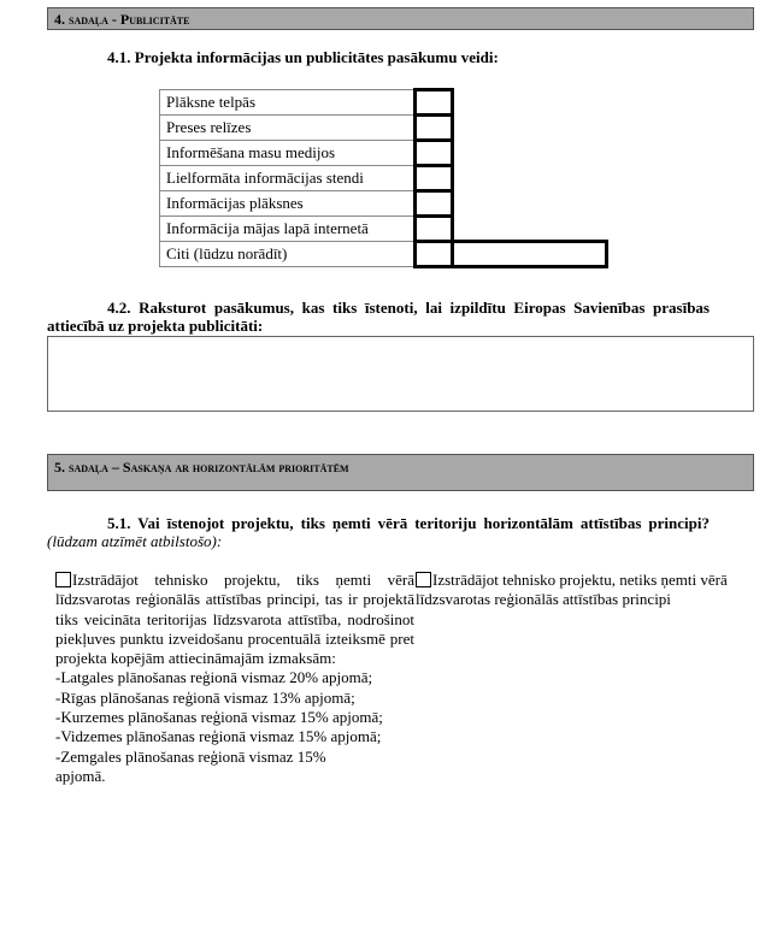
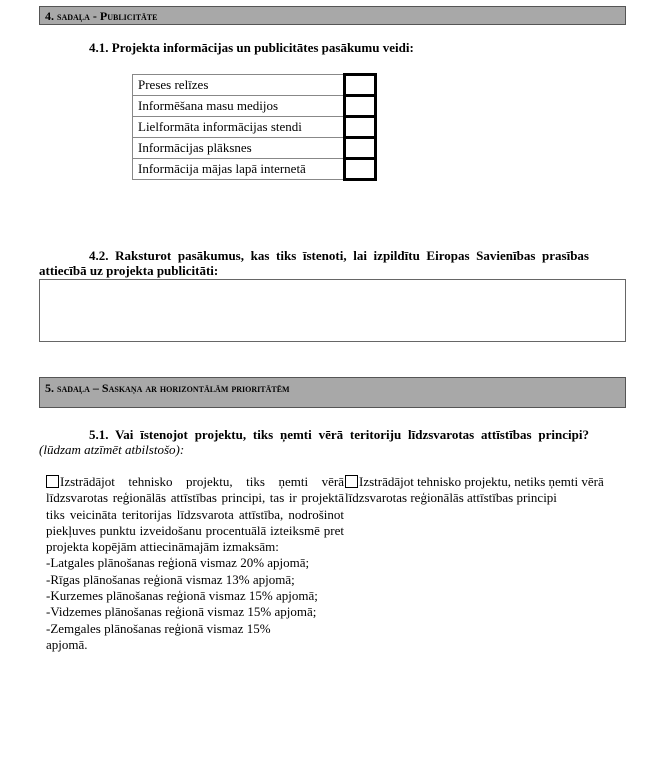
  4. sadaļa - Publicitāte
  4.1. Projekta informācijas un publicitātes pasākumu veidi:
- Plāksne telpās
  Preses relīzes
  Informēšana masu medijos
  Lielformāta informācijas stendi
  Informācijas plāksnes
  Informācija mājas lapā internetā
- Citi (lūdzu norādīt)
  4.2. Raksturot pasākumus, kas tiks īstenoti, lai izpildītu Eiropas Savienības prasības attiecībā uz projekta publicitāti:
  5. sadaļa – Saskaņa ar horizontālām prioritātēm
- 5.1. Vai īstenojot projektu, tiks ņemti vērā teritoriju horizontālām attīstības principi? (lūdzam atzīmēt atbilstošo):
+ 5.1. Vai īstenojot projektu, tiks ņemti vērā teritoriju līdzsvarotas attīstības principi? (lūdzam atzīmēt atbilstošo):
  Izstrādājot tehnisko projektu, tiks ņemti vērā līdzsvarotas reģionālās attīstības principi, tas ir projektā tiks veicināta teritorijas līdzsvarota attīstība, nodrošinot piekļuves punktu izveidošanu procentuālā izteiksmē pret projekta kopējām attiecināmajām izmaksām:
  -Latgales plānošanas reģionā vismaz 20% apjomā;
  -Rīgas plānošanas reģionā vismaz 13% apjomā;
  -Kurzemes plānošanas reģionā vismaz 15% apjomā;
  -Vidzemes plānošanas reģionā vismaz 15% apjomā;
  -Zemgales plānošanas reģionā vismaz 15% apjomā.
  Izstrādājot tehnisko projektu, netiks ņemti vērā līdzsvarotas reģionālās attīstības principi
